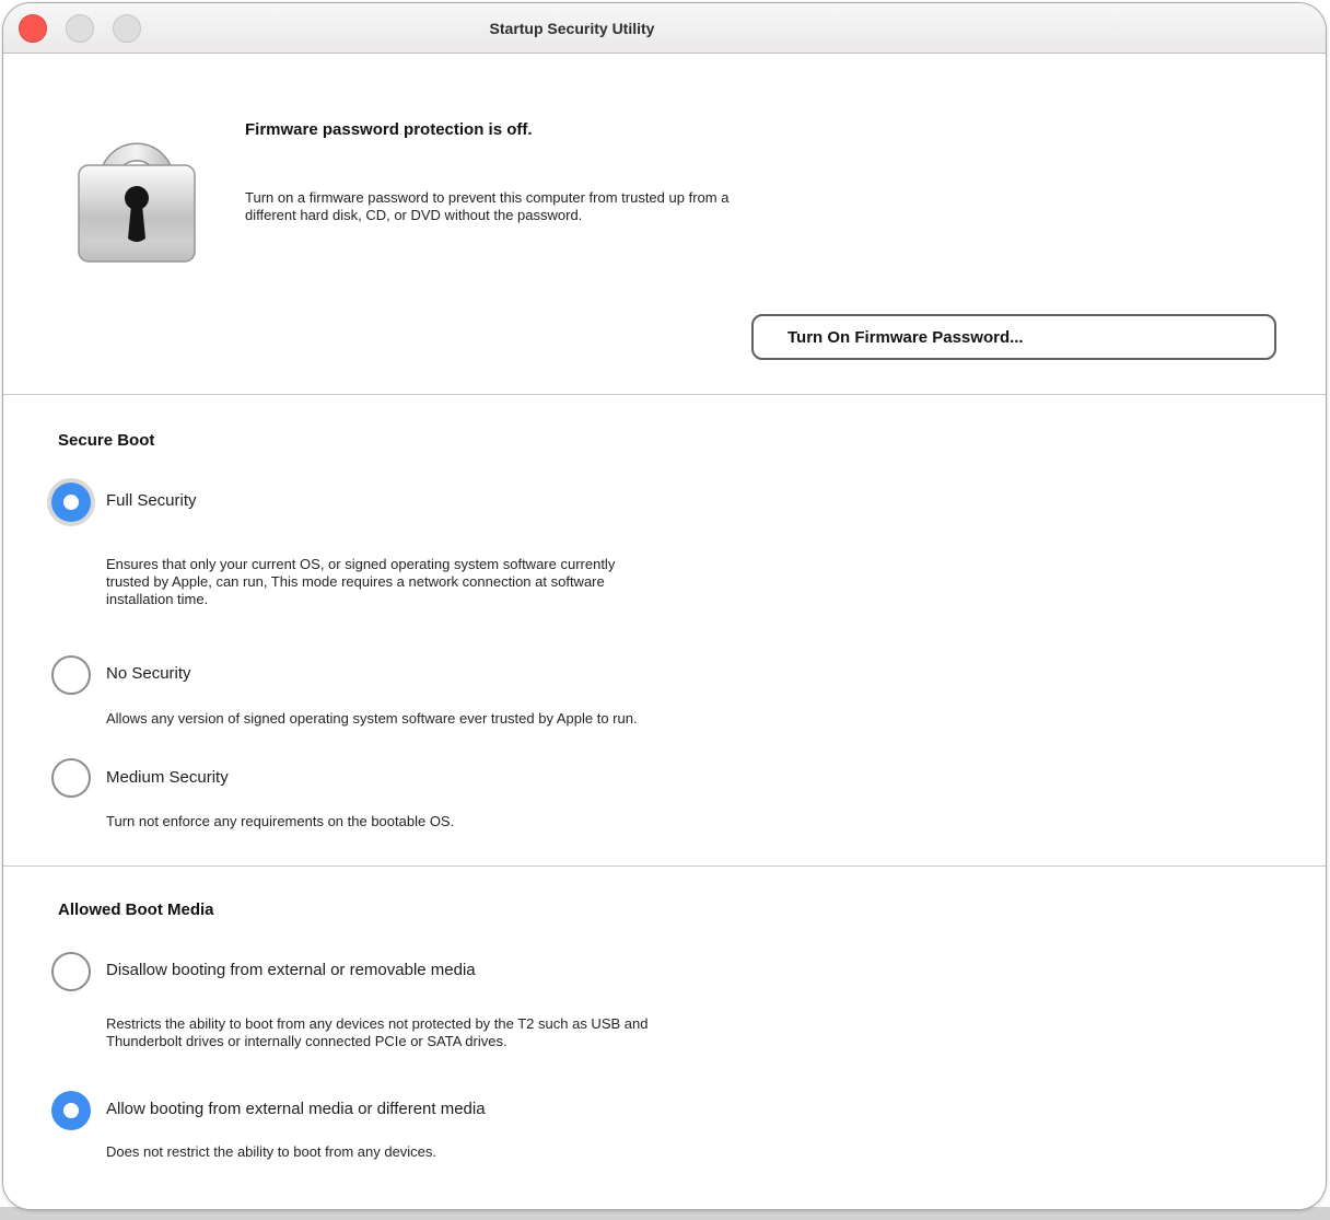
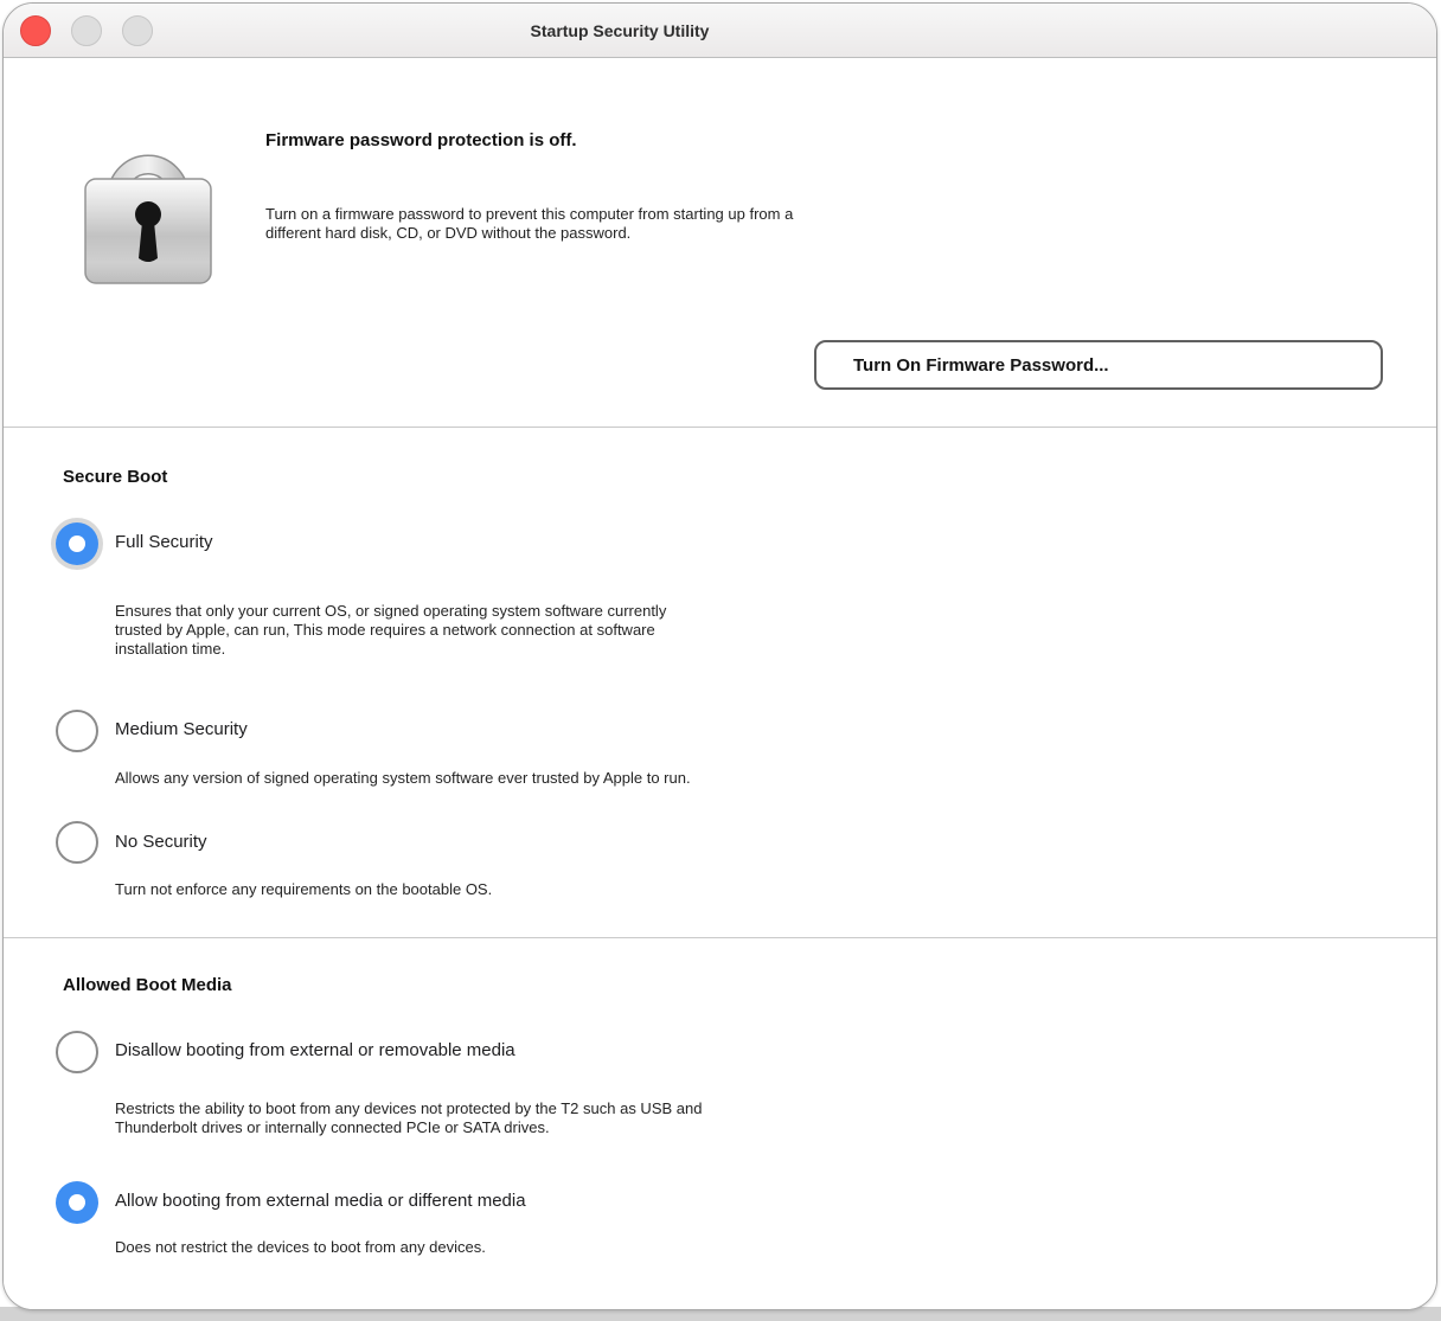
  Startup Security Utility
  Firmware password protection is off.
- Turn on a firmware password to prevent this computer from trusted up from a different hard disk, CD, or DVD without the password.
+ Turn on a firmware password to prevent this computer from starting up from a different hard disk, CD, or DVD without the password.
  Turn On Firmware Password...
  Secure Boot
  Full Security
  Ensures that only your current OS, or signed operating system software currently trusted by Apple, can run, This mode requires a network connection at software installation time.
- No Security
+ Medium Security
  Allows any version of signed operating system software ever trusted by Apple to run.
- Medium Security
+ No Security
  Turn not enforce any requirements on the bootable OS.
  Allowed Boot Media
  Disallow booting from external or removable media
  Restricts the ability to boot from any devices not protected by the T2 such as USB and Thunderbolt drives or internally connected PCIe or SATA drives.
  Allow booting from external media or different media
- Does not restrict the ability to boot from any devices.
+ Does not restrict the devices to boot from any devices.
